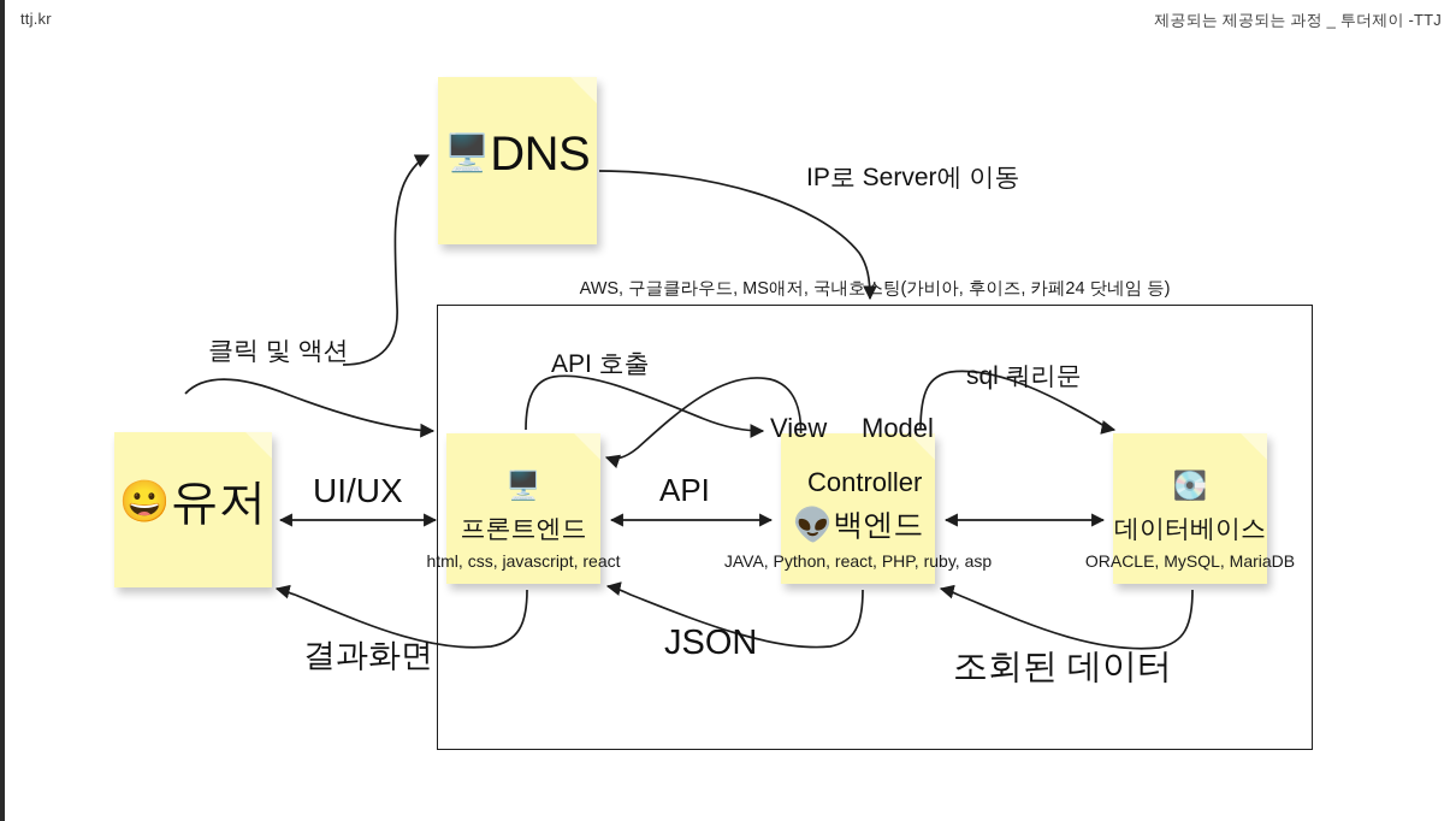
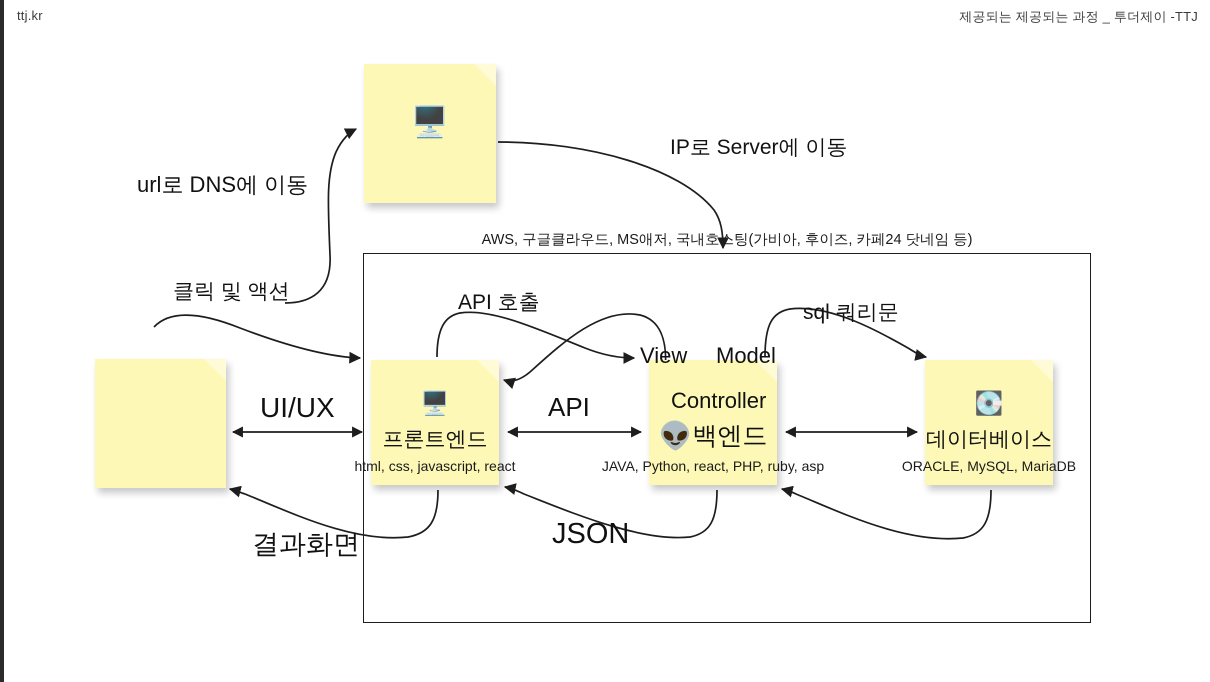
  ttj.kr
  제공되는 제공되는 과정 _ 투더제이 -TTJ
  AWS, 구글클라우드, MS애저, 국내호스팅(가비아, 후이즈, 카페24 닷네임 등)
  🖥️
- DNS
- 😀
- 유저
  🖥️
  프론트엔드
  html, css, javascript, react
  👽
  백엔드
  JAVA, Python, react, PHP, ruby, asp
  💽
  데이터베이스
  ORACLE, MySQL, MariaDB
+ url로 DNS에 이동
  클릭 및 액션
  IP로 Server에 이동
  API 호출
  sql 쿼리문
  View
  Model
  Controller
  UI/UX
  API
  결과화면
  JSON
- 조회된 데이터
